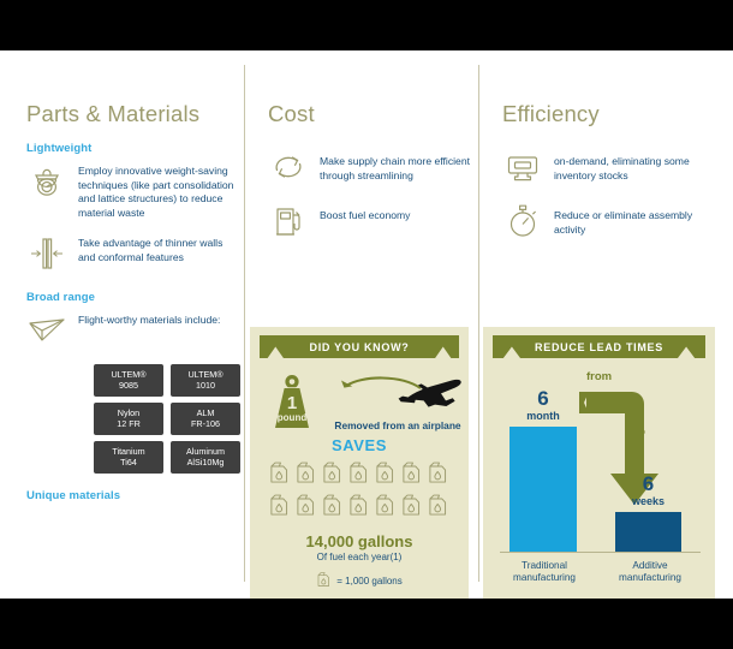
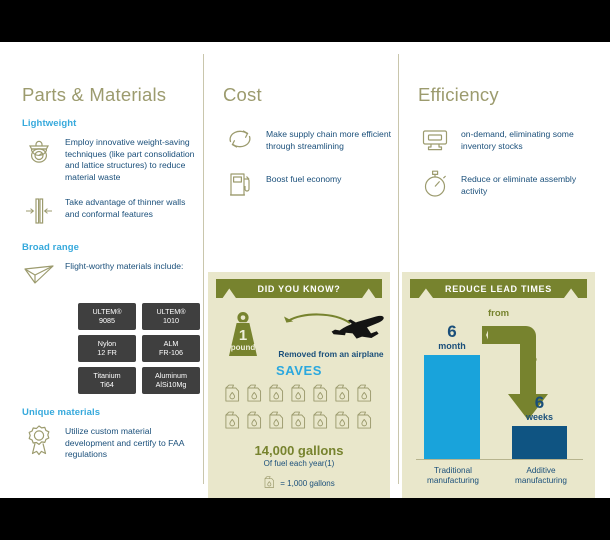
  Parts & Materials
  Lightweight
  Employ innovative weight-saving techniques (like part consolidation and lattice structures) to reduce material waste
  Take advantage of thinner walls and conformal features
  Broad range
  Flight-worthy materials include:
  ULTEM®
  9085
  ULTEM®
  1010
  Nylon
  12 FR
  ALM
  FR-106
  Titanium
  Ti64
  Aluminum
  AlSi10Mg
  Unique materials
+ Utilize custom material development and certify to FAA regulations
  Cost
  Make supply chain more efficient through streamlining
  Boost fuel economy
  Efficiency
  on-demand, eliminating some inventory stocks
  Reduce or eliminate assembly activity
  DID YOU KNOW?
  1
  pound
  Removed from an airplane
  SAVES
  14,000 gallons
  Of fuel each year(1)
  = 1,000 gallons
  REDUCE LEAD TIMES
  from
  6
  month
  6
  weeks
  Traditional manufacturing
  Additive manufacturing
